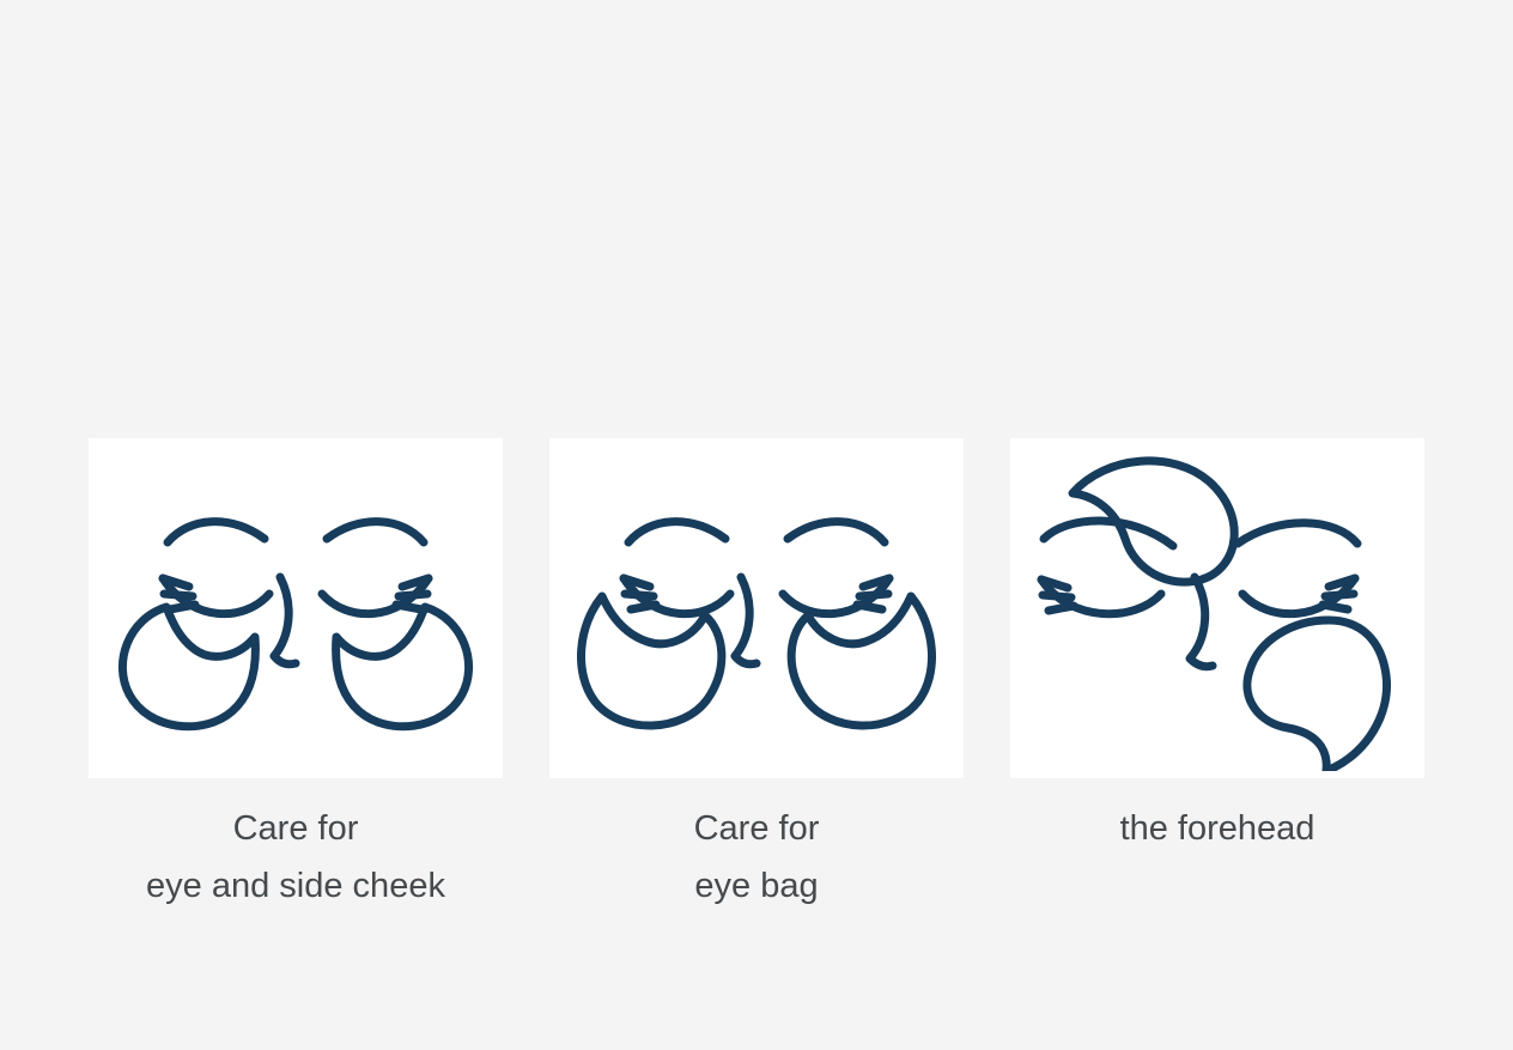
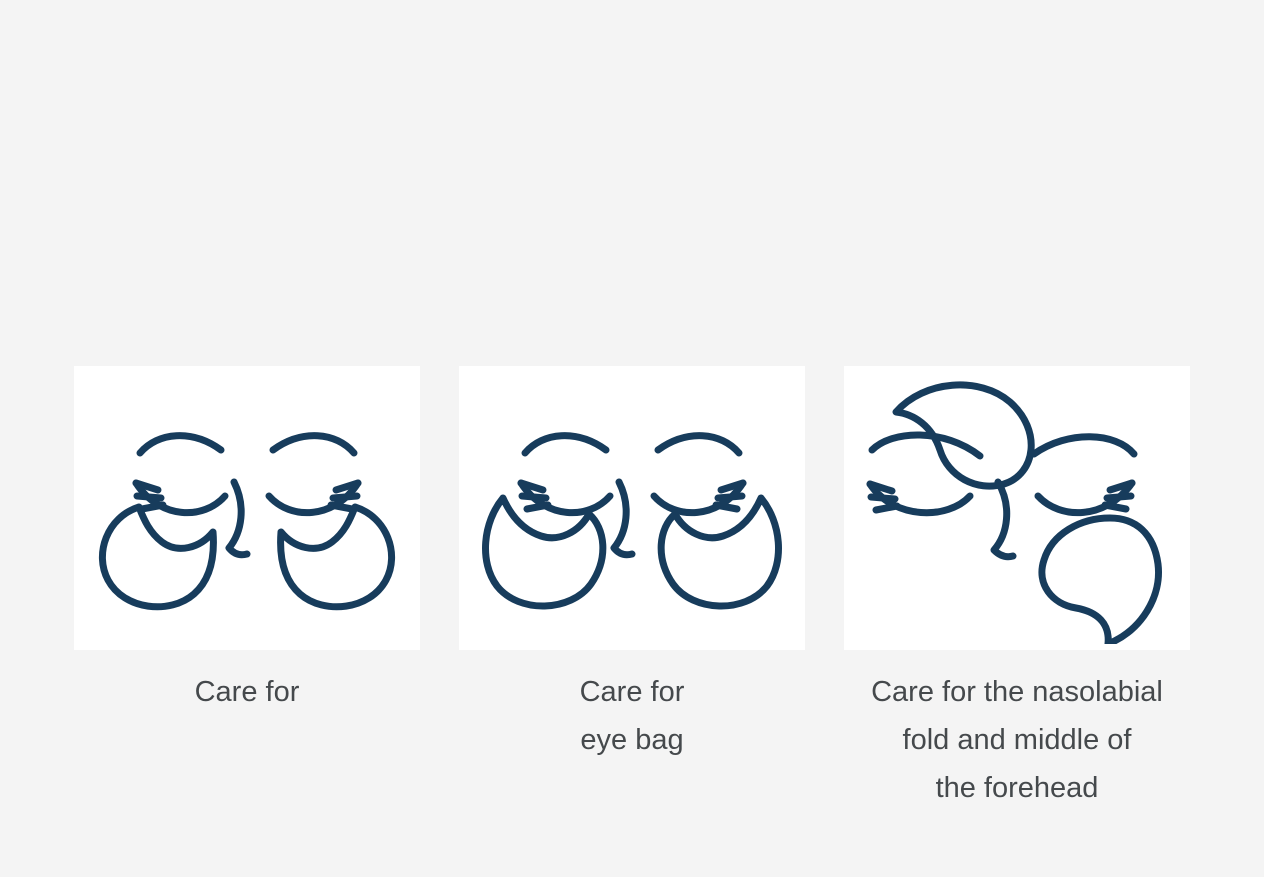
  Care for
- eye and side cheek
  Care for
  eye bag
+ Care for the nasolabial
+ fold and middle of
  the forehead
